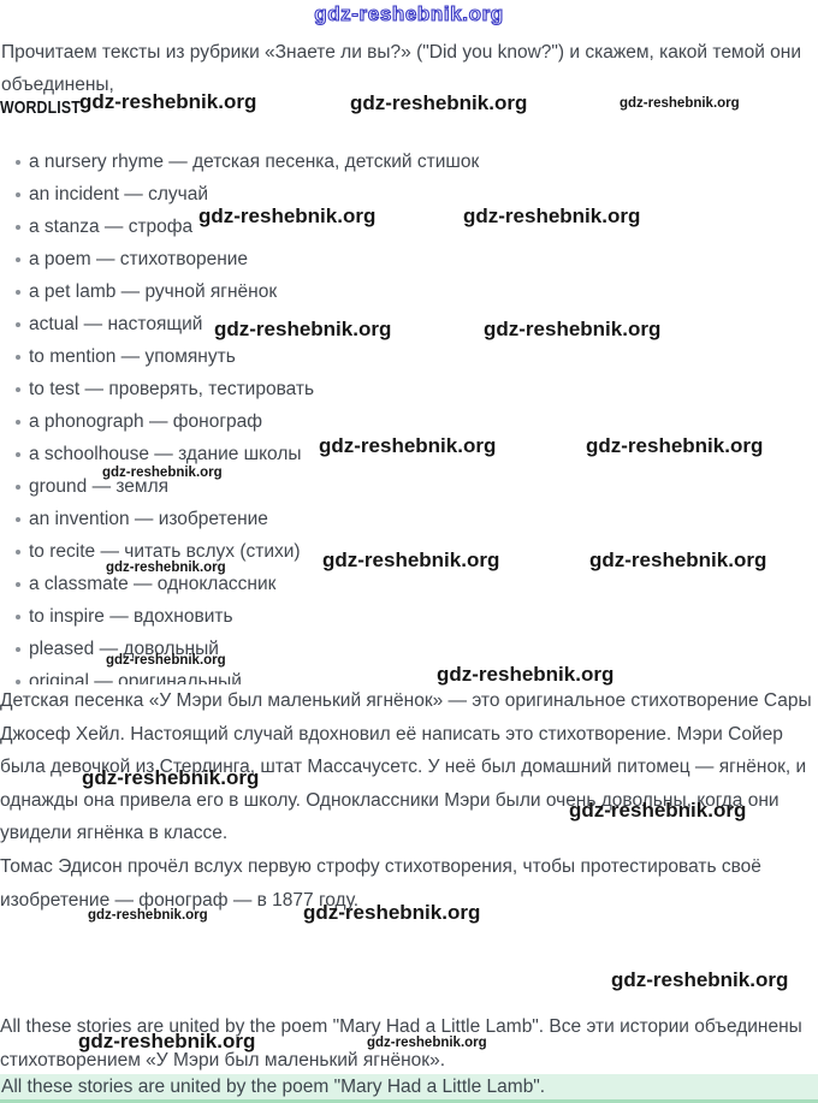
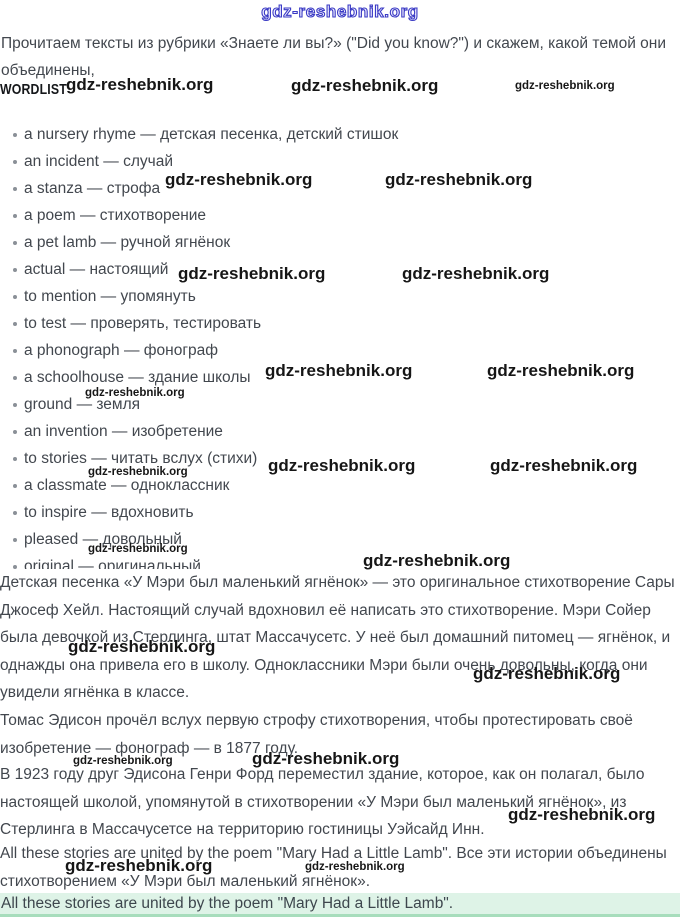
  gdz-reshebnik.org
  Прочитаем тексты из рубрики «Знаете ли вы?» ("Did you know?") и скажем, какой темой они объединены,
  WORDLIST
  a nursery rhyme — детская песенка, детский стишок
  an incident — случай
  a stanza — строфа
  a poem — стихотворение
  a pet lamb — ручной ягнёнок
  actual — настоящий
  to mention — упомянуть
  to test — проверять, тестировать
  a phonograph — фонограф
  a schoolhouse — здание школы
  ground — земля
  an invention — изобретение
- to recite — читать вслух (стихи)
+ to stories — читать вслух (стихи)
  a classmate — одноклассник
  to inspire — вдохновить
  pleased — довольный
  original — оригинальный
  Детская песенка «У Мэри был маленький ягнёнок» — это оригинальное стихотворение Сары Джосеф Хейл. Настоящий случай вдохновил её написать это стихотворение. Мэри Сойер была девочкой из Стерлинга, штат Массачусетс. У неё был домашний питомец — ягнёнок, и однажды она привела его в школу. Одноклассники Мэри были очень довольны, когда они увидели ягнёнка в классе.
  Томас Эдисон прочёл вслух первую строфу стихотворения, чтобы протестировать своё изобретение — фонограф — в 1877 году.
+ В 1923 году друг Эдисона Генри Форд переместил здание, которое, как он полагал, было настоящей школой, упомянутой в стихотворении «У Мэри был маленький ягнёнок», из Стерлинга в Массачусетсе на территорию гостиницы Уэйсайд Инн.
  All these stories are united by the poem "Mary Had a Little Lamb". Все эти истории объединены стихотворением «У Мэри был маленький ягнёнок».
  All these stories are united by the poem "Mary Had a Little Lamb".
  gdz-reshebnik.org
  gdz-reshebnik.org
  gdz-reshebnik.org
  gdz-reshebnik.org
  gdz-reshebnik.org
  gdz-reshebnik.org
  gdz-reshebnik.org
  gdz-reshebnik.org
  gdz-reshebnik.org
  gdz-reshebnik.org
  gdz-reshebnik.org
  gdz-reshebnik.org
  gdz-reshebnik.org
  gdz-reshebnik.org
  gdz-reshebnik.org
  gdz-reshebnik.org
  gdz-reshebnik.org
  gdz-reshebnik.org
  gdz-reshebnik.org
  gdz-reshebnik.org
  gdz-reshebnik.org
  gdz-reshebnik.org
